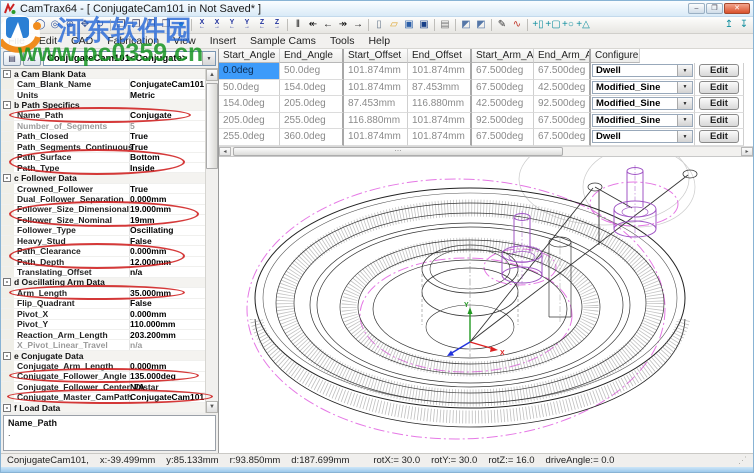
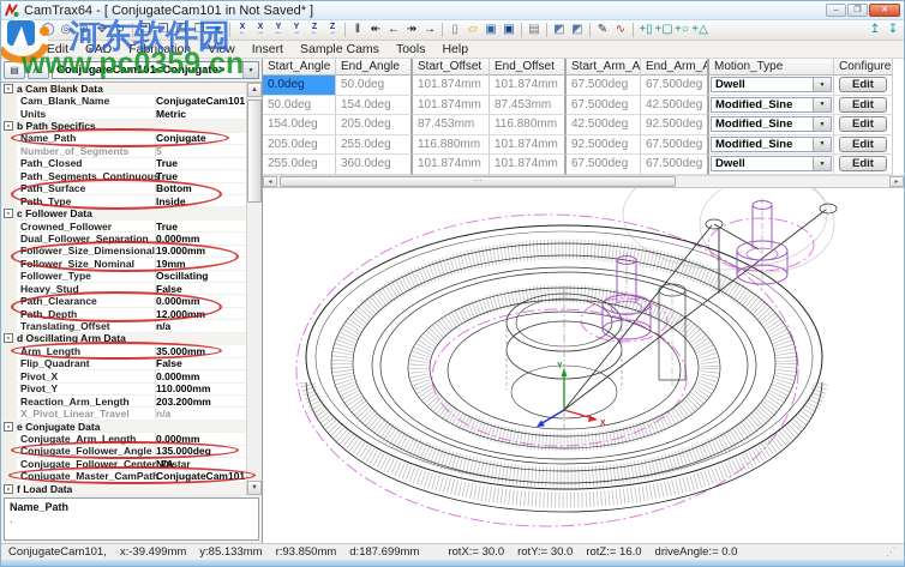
  CamTrax64 - [ ConjugateCam101 in Not Saved* ]
  ◎
  ⊕
  ✥
  ↻
  ❐
  ❐
  ❐
  ❐
  ●
  ‖
  ↞
  ←
  ↠
  →
  ▯
  ▱
  ▣
  ▣
  ▤
  ◩
  ◩
  ✎
  ∿
  +▯
  +▢
  +○
  +△
  ↥
  ↧
  Edit
  CAD
  Fabrication
  View
  Insert
  Sample Cams
  Tools
  Help
  ▤
  A↓
  ConjugateCam101<Conjugate>
  -
  a Cam Blank Data
  Cam_Blank_Name
  ConjugateCam101
  Units
  Metric
  -
  b Path Specifics
  Name_Path
  Conjugate
  Number_of_Segments
  5
  Path_Closed
  True
  Path_Segments_Continuou
  True
  Path_Surface
  Bottom
  Path_Type
  Inside
  -
  c Follower Data
  Crowned_Follower
  True
  Dual_Follower_Separation
  0.000mm
  Follower_Size_Dimensional
  19.000mm
  Follower_Size_Nominal
  19mm
  Follower_Type
  Oscillating
  Heavy_Stud
  False
  Path_Clearance
  0.000mm
  Path_Depth
  12.000mm
  Translating_Offset
  n/a
  -
  d Oscillating Arm Data
  Arm_Length
  35.000mm
  Flip_Quadrant
  False
  Pivot_X
  0.000mm
  Pivot_Y
  110.000mm
  Reaction_Arm_Length
  203.200mm
  X_Pivot_Linear_Travel
  n/a
  -
  e Conjugate Data
  Conjugate_Arm_Length
  0.000mm
  Conjugate_Follower_Angle
  135.000deg
  Conjugate_Follower_Center
  N/A
  Conjugate_Master_CamPat
  ConjugateCam101
  -
  f Load Data
  Name_Path
  .
  Start_Angle
  End_Angle
  Start_Offset
  End_Offset
  Start_Arm_A
+ Motion_Type
  Configure
  0.0deg
  50.0deg
  101.874mm
  101.874mm
  67.500deg
  67.500deg
  Dwell
  Edit
  50.0deg
  154.0deg
  101.874mm
  87.453mm
  67.500deg
  42.500deg
  Modified_Sine
  Edit
  154.0deg
  205.0deg
  87.453mm
  116.880mm
  42.500deg
  92.500deg
  Modified_Sine
  Edit
  205.0deg
  255.0deg
  116.880mm
  101.874mm
  92.500deg
  67.500deg
  Modified_Sine
  Edit
  255.0deg
  360.0deg
  101.874mm
  101.874mm
  67.500deg
  67.500deg
  Dwell
  Edit
  ConjugateCam101,
  x:-39.499mm
  y:85.133mm
  r:93.850mm
  d:187.699mm
  rotX:= 30.0
  rotY:= 30.0
  rotZ:= 16.0
  driveAngle:= 0.0
  ⋰
  河东软件园
  www.pc0359.cn
